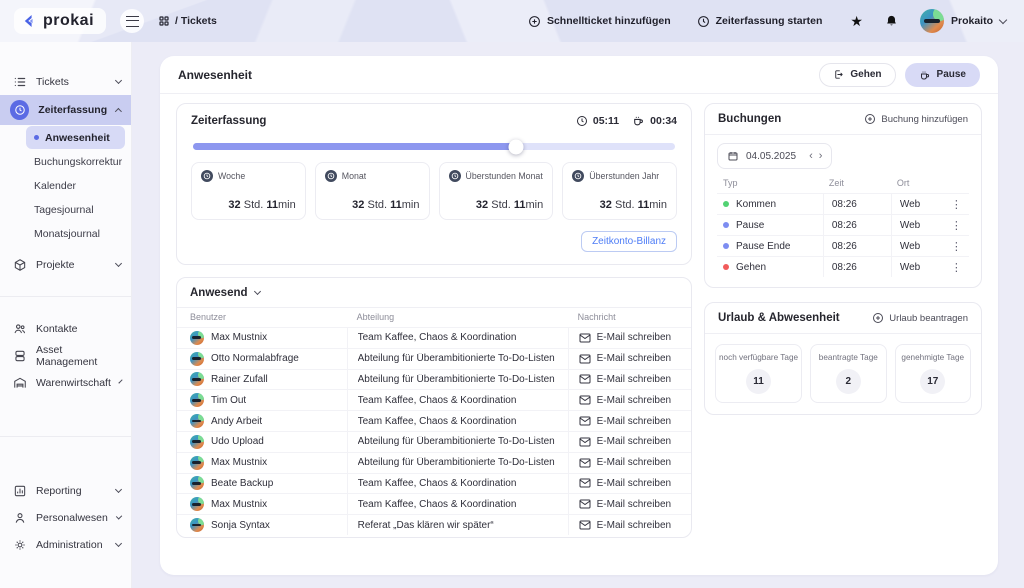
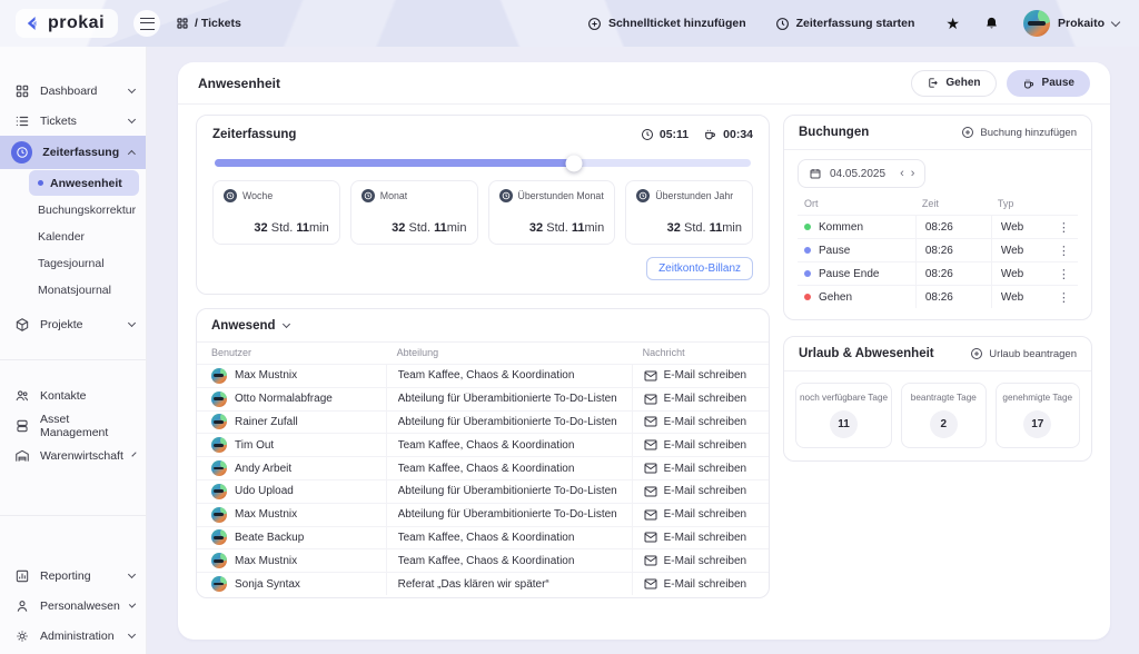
  prokai
  / Tickets
  Schnellticket hinzufügen
  Zeiterfassung starten
  ★
  Prokaito
+ Dashboard
  Tickets
  Zeiterfassung
  Anwesenheit
  Buchungskorrektur
  Kalender
  Tagesjournal
  Monatsjournal
  Projekte
  Kontakte
  Asset Management
  Warenwirtschaft
  Reporting
  Personalwesen
  Administration
  Anwesenheit
  Gehen
  Pause
  Zeiterfassung
  05:11
  00:34
  Woche
  32 Std. 11min
  Monat
  32 Std. 11min
  Überstunden Monat
  32 Std. 11min
  Überstunden Jahr
  32 Std. 11min
  Zeitkonto-Billanz
  Anwesend
  Benutzer
  Abteilung
  Nachricht
  Max Mustnix
  Team Kaffee, Chaos & Koordination
  E-Mail schreiben
  Otto Normalabfrage
  Abteilung für Überambitionierte To-Do-Listen
  E-Mail schreiben
  Rainer Zufall
  Abteilung für Überambitionierte To-Do-Listen
  E-Mail schreiben
  Tim Out
  Team Kaffee, Chaos & Koordination
  E-Mail schreiben
  Andy Arbeit
  Team Kaffee, Chaos & Koordination
  E-Mail schreiben
  Udo Upload
  Abteilung für Überambitionierte To-Do-Listen
  E-Mail schreiben
  Max Mustnix
  Abteilung für Überambitionierte To-Do-Listen
  E-Mail schreiben
  Beate Backup
  Team Kaffee, Chaos & Koordination
  E-Mail schreiben
  Max Mustnix
  Team Kaffee, Chaos & Koordination
  E-Mail schreiben
  Sonja Syntax
  Referat „Das klären wir später“
  E-Mail schreiben
  Buchungen
  Buchung hinzufügen
  04.05.2025
  ‹
  ›
- Typ
+ Ort
  Zeit
- Ort
+ Typ
  Kommen
  08:26
  Web
  ⋮
  Pause
  08:26
  Web
  ⋮
  Pause Ende
  08:26
  Web
  ⋮
  Gehen
  08:26
  Web
  ⋮
  Urlaub & Abwesenheit
  Urlaub beantragen
  noch verfügbare Tage
  11
  beantragte Tage
  2
  genehmigte Tage
  17
